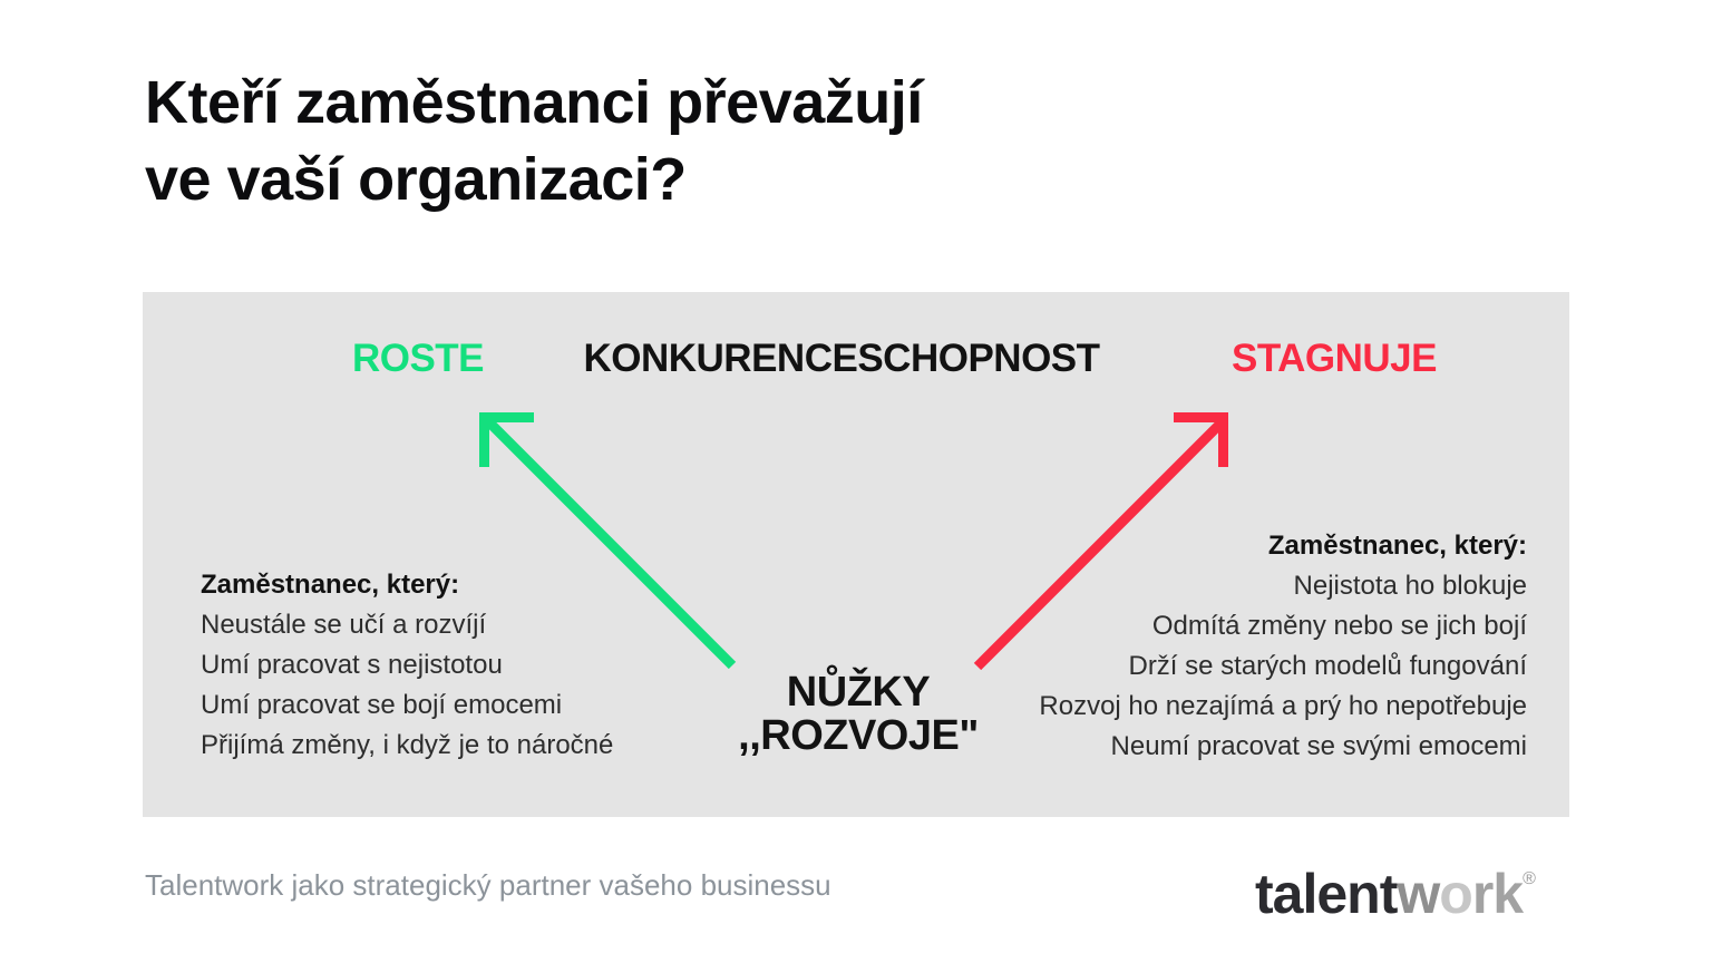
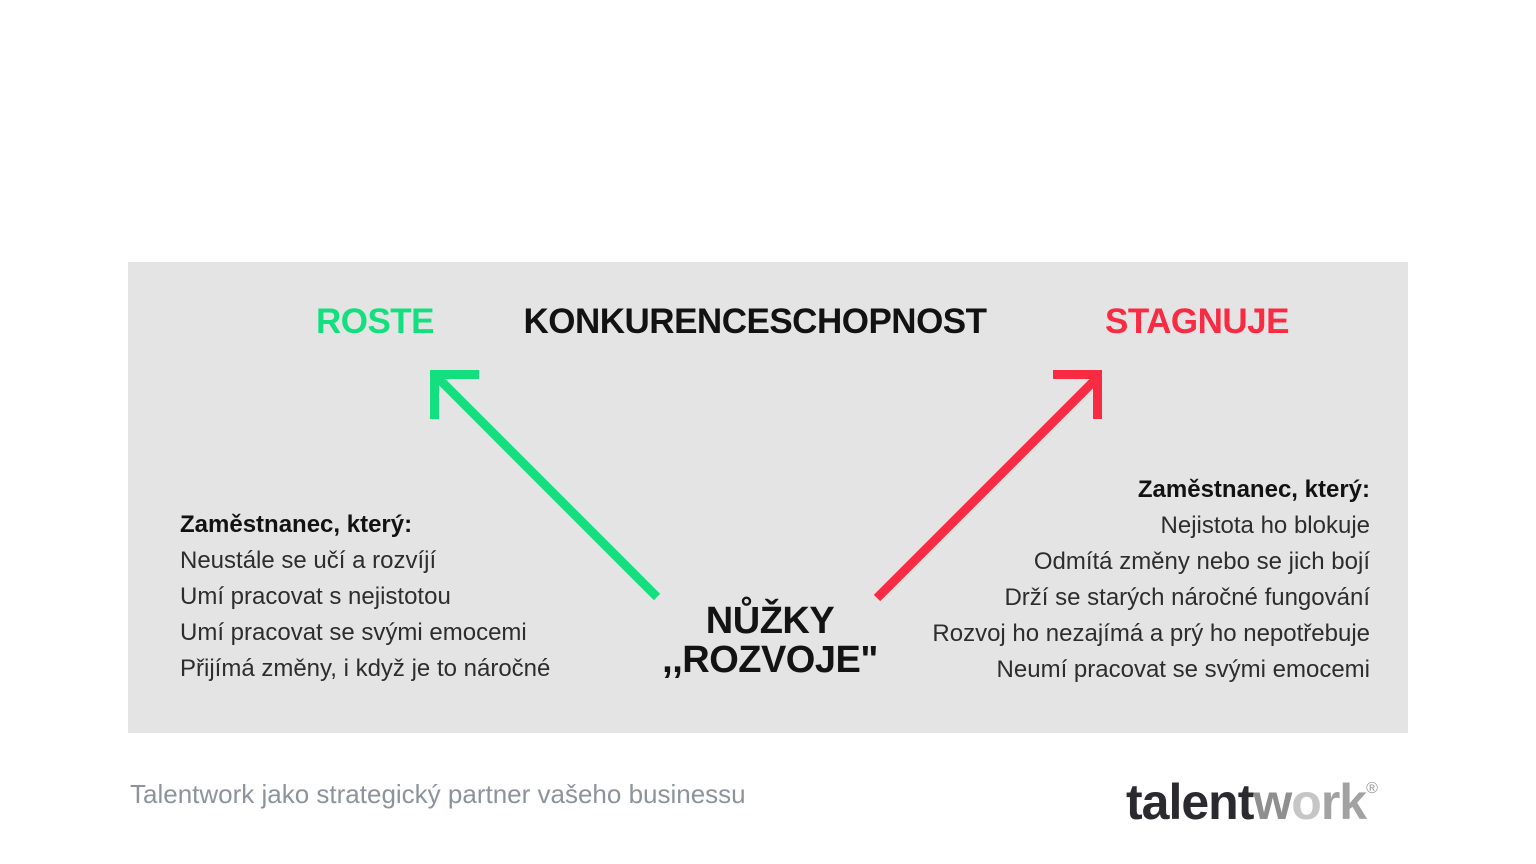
- Kteří zaměstnanci převažují
- ve vaší organizaci?
  ROSTE
  KONKURENCESCHOPNOST
  STAGNUJE
  NŮŽKY
  ,,ROZVOJE"
  Zaměstnanec, který:
  Neustále se učí a rozvíjí
  Umí pracovat s nejistotou
- Umí pracovat se bojí emocemi
+ Umí pracovat se svými emocemi
  Přijímá změny, i když je to náročné
  Zaměstnanec, který:
  Nejistota ho blokuje
  Odmítá změny nebo se jich bojí
- Drží se starých modelů fungování
+ Drží se starých náročné fungování
  Rozvoj ho nezajímá a prý ho nepotřebuje
  Neumí pracovat se svými emocemi
  Talentwork jako strategický partner vašeho businessu
  talentwork®
